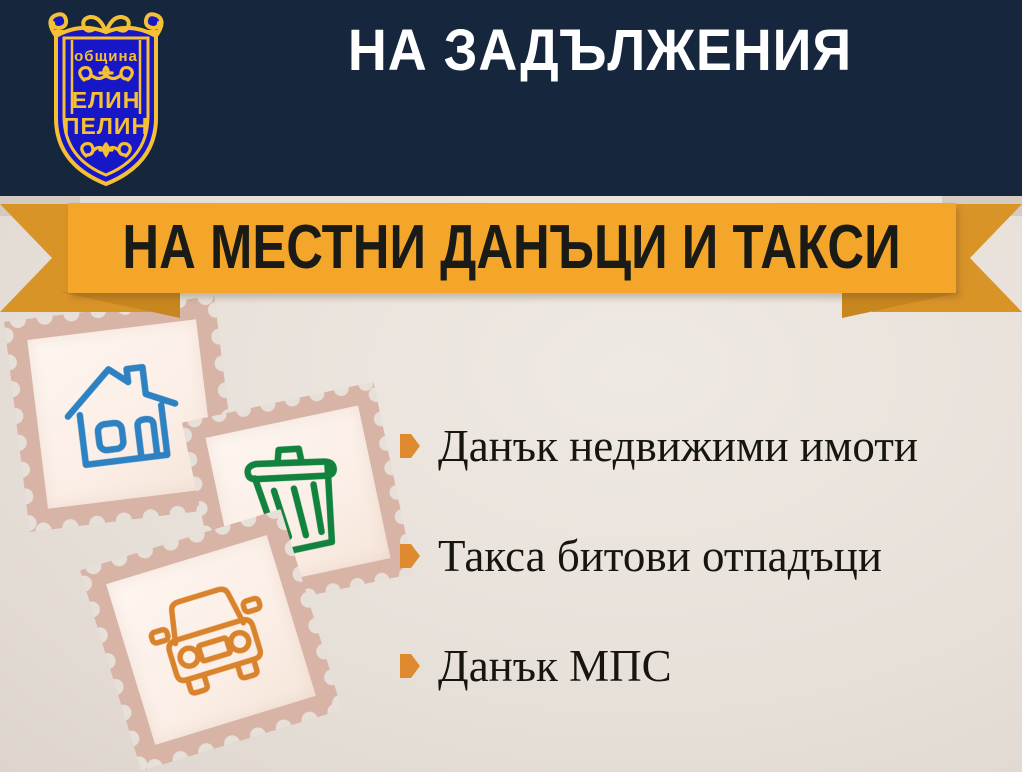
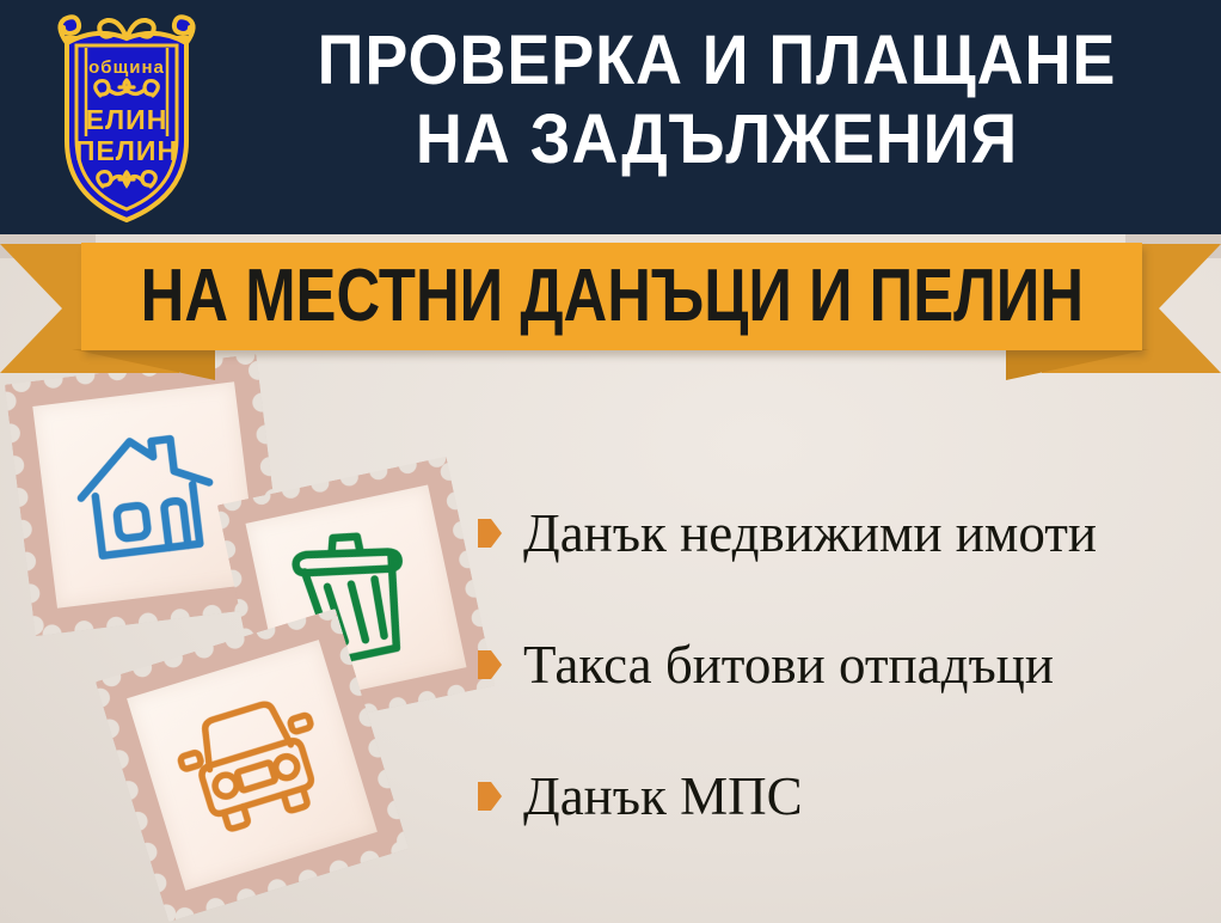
  община
  ЕЛИН
  ПЕЛИН
+ ПРОВЕРКА И ПЛАЩАНЕ
  НА ЗАДЪЛЖЕНИЯ
- НА МЕСТНИ ДАНЪЦИ И ТАКСИ
+ НА МЕСТНИ ДАНЪЦИ И ПЕЛИН
  Данък недвижими имоти
  Такса битови отпадъци
  Данък МПС
